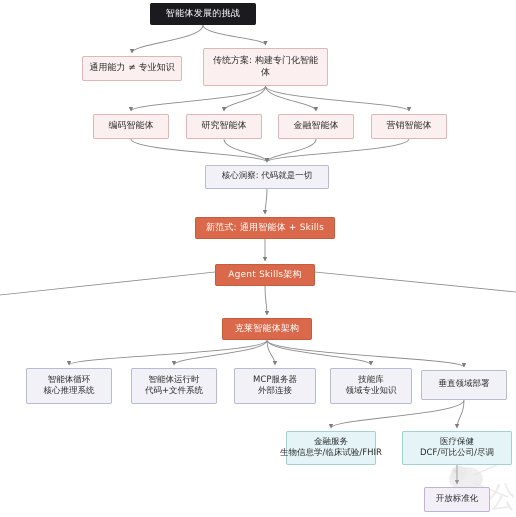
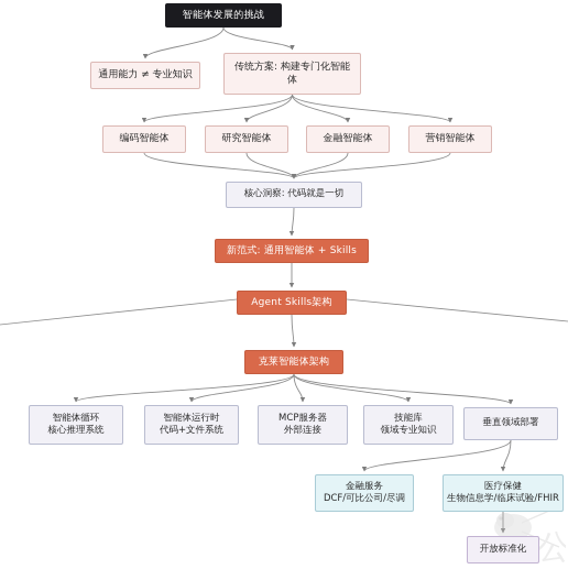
  智能体发展的挑战
  通用能力 ≠ 专业知识
  传统方案: 构建专门化智能
  体
  编码智能体
  研究智能体
  金融智能体
  营销智能体
  核心洞察: 代码就是一切
  新范式: 通用智能体 + Skills
  Agent Skills架构
  克莱智能体架构
  智能体循环
  核心推理系统
  智能体运行时
  代码+文件系统
  MCP服务器
  外部连接
  技能库
  领域专业知识
  垂直领域部署
  金融服务
- 生物信息学/临床试验/FHIR
+ DCF/可比公司/尽调
  医疗保健
- DCF/可比公司/尽调
+ 生物信息学/临床试验/FHIR
  开放标准化
  公
